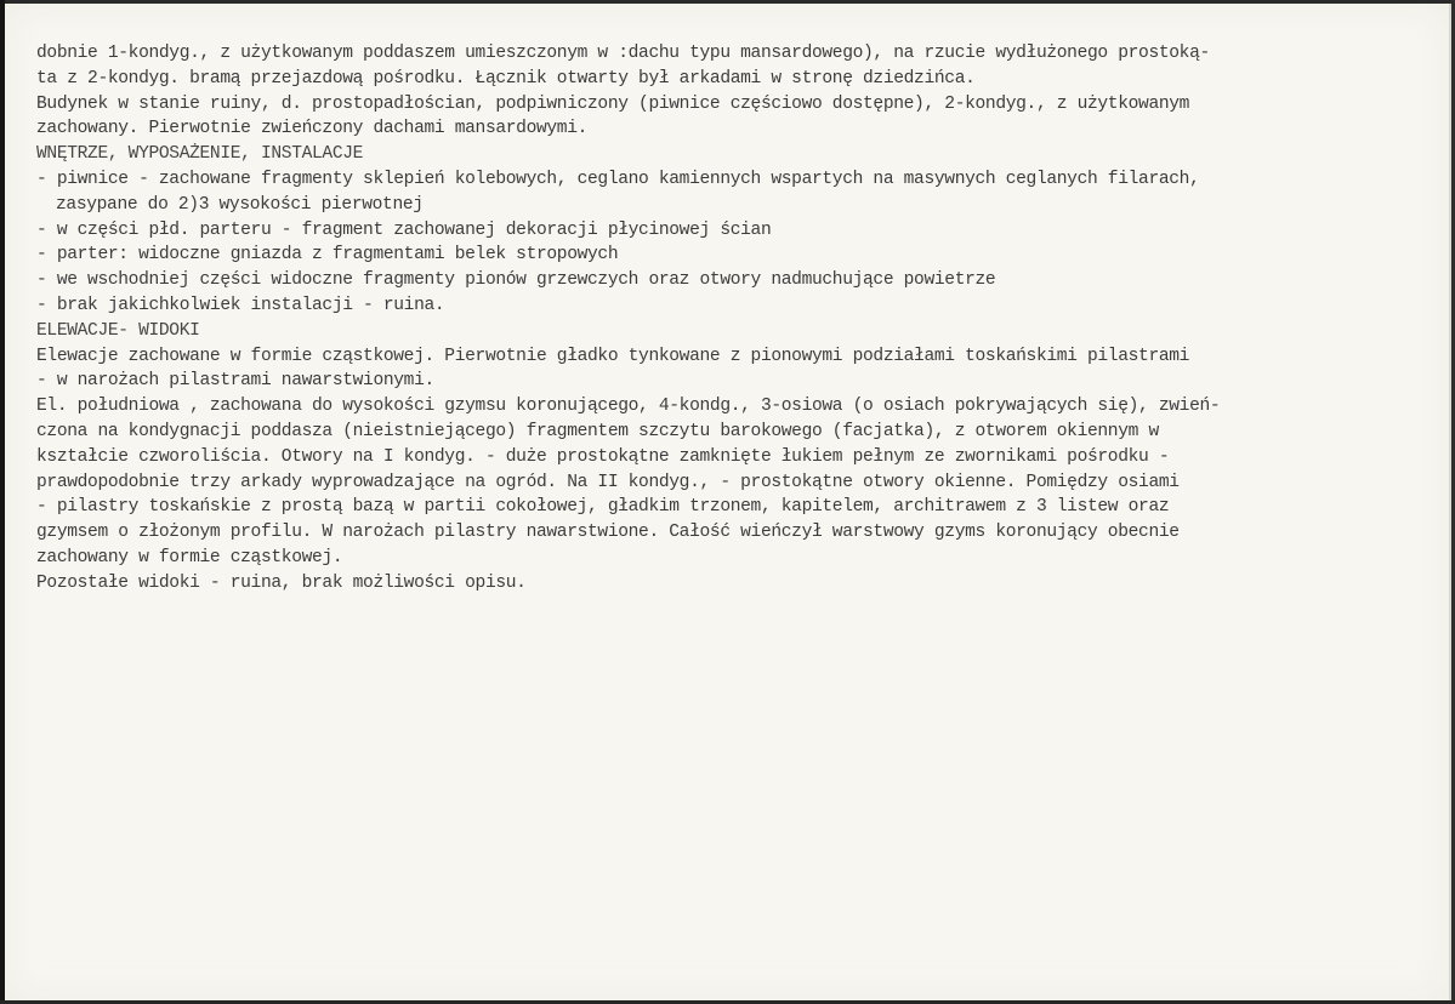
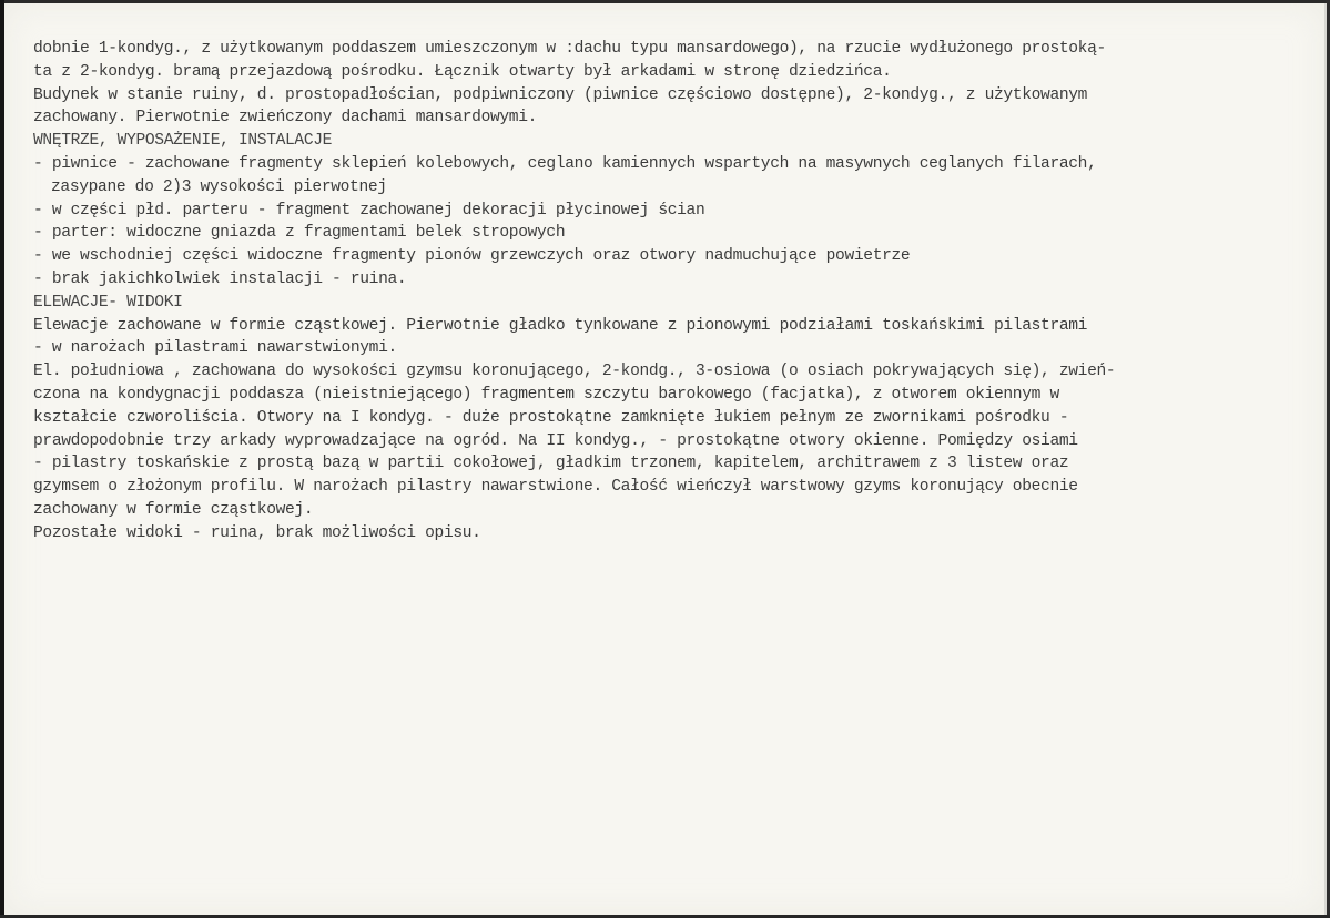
  dobnie 1-kondyg., z użytkowanym poddaszem umieszczonym w :dachu typu mansardowego), na rzucie wydłużonego prostoką-
  ta z 2-kondyg. bramą przejazdową pośrodku. Łącznik otwarty był arkadami w stronę dziedzińca.
  Budynek w stanie ruiny, d. prostopadłościan, podpiwniczony (piwnice częściowo dostępne), 2-kondyg., z użytkowanym
  zachowany. Pierwotnie zwieńczony dachami mansardowymi.
  WNĘTRZE, WYPOSAŻENIE, INSTALACJE
  - piwnice - zachowane fragmenty sklepień kolebowych, ceglano kamiennych wspartych na masywnych ceglanych filarach,
  zasypane do 2)3 wysokości pierwotnej
  - w części płd. parteru - fragment zachowanej dekoracji płycinowej ścian
  - parter: widoczne gniazda z fragmentami belek stropowych
  - we wschodniej części widoczne fragmenty pionów grzewczych oraz otwory nadmuchujące powietrze
  - brak jakichkolwiek instalacji - ruina.
  ELEWACJE- WIDOKI
  Elewacje zachowane w formie cząstkowej. Pierwotnie gładko tynkowane z pionowymi podziałami toskańskimi pilastrami
  - w narożach pilastrami nawarstwionymi.
- El. południowa , zachowana do wysokości gzymsu koronującego, 4-kondg., 3-osiowa (o osiach pokrywających się), zwień-
+ El. południowa , zachowana do wysokości gzymsu koronującego, 2-kondg., 3-osiowa (o osiach pokrywających się), zwień-
  czona na kondygnacji poddasza (nieistniejącego) fragmentem szczytu barokowego (facjatka), z otworem okiennym w
  kształcie czworoliścia. Otwory na I kondyg. - duże prostokątne zamknięte łukiem pełnym ze zwornikami pośrodku -
  prawdopodobnie trzy arkady wyprowadzające na ogród. Na II kondyg., - prostokątne otwory okienne. Pomiędzy osiami
  - pilastry toskańskie z prostą bazą w partii cokołowej, gładkim trzonem, kapitelem, architrawem z 3 listew oraz
  gzymsem o złożonym profilu. W narożach pilastry nawarstwione. Całość wieńczył warstwowy gzyms koronujący obecnie
  zachowany w formie cząstkowej.
  Pozostałe widoki - ruina, brak możliwości opisu.
